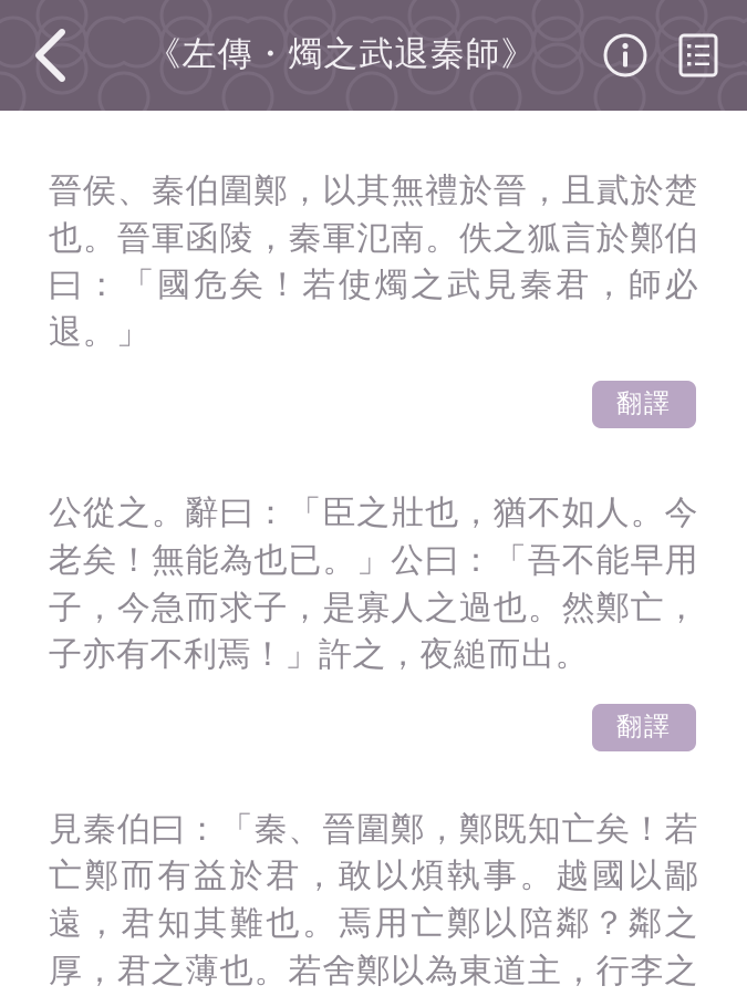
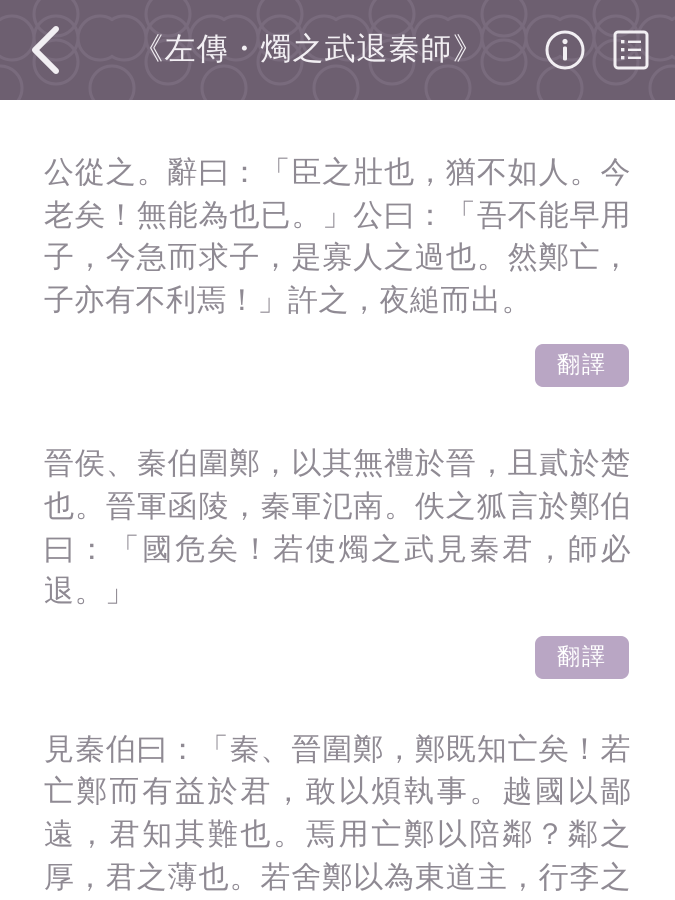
  《左傳・燭之武退秦師》
- 晉侯、秦伯圍鄭，以其無禮於晉，且貳於楚也。晉軍函陵，秦軍氾南。佚之狐言於鄭伯曰：「國危矣！若使燭之武見秦君，師必退。」
+ 公從之。辭曰：「臣之壯也，猶不如人。今老矣！無能為也已。」公曰：「吾不能早用子，今急而求子，是寡人之過也。然鄭亡，子亦有不利焉！」許之，夜縋而出。
  翻譯
- 公從之。辭曰：「臣之壯也，猶不如人。今老矣！無能為也已。」公曰：「吾不能早用子，今急而求子，是寡人之過也。然鄭亡，子亦有不利焉！」許之，夜縋而出。
+ 晉侯、秦伯圍鄭，以其無禮於晉，且貳於楚也。晉軍函陵，秦軍氾南。佚之狐言於鄭伯曰：「國危矣！若使燭之武見秦君，師必退。」
  翻譯
  見秦伯曰：「秦、晉圍鄭，鄭既知亡矣！若亡鄭而有益於君，敢以煩執事。越國以鄙遠，君知其難也。焉用亡鄭以陪鄰？鄰之厚，君之薄也。若舍鄭以為東道主，行李之
